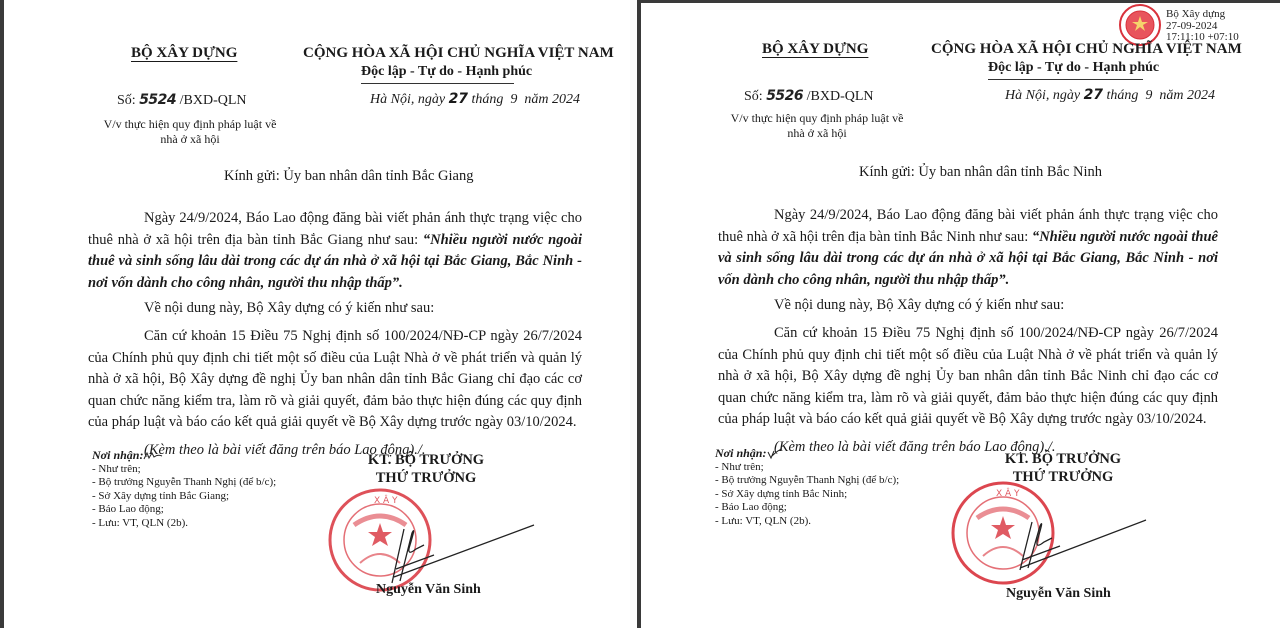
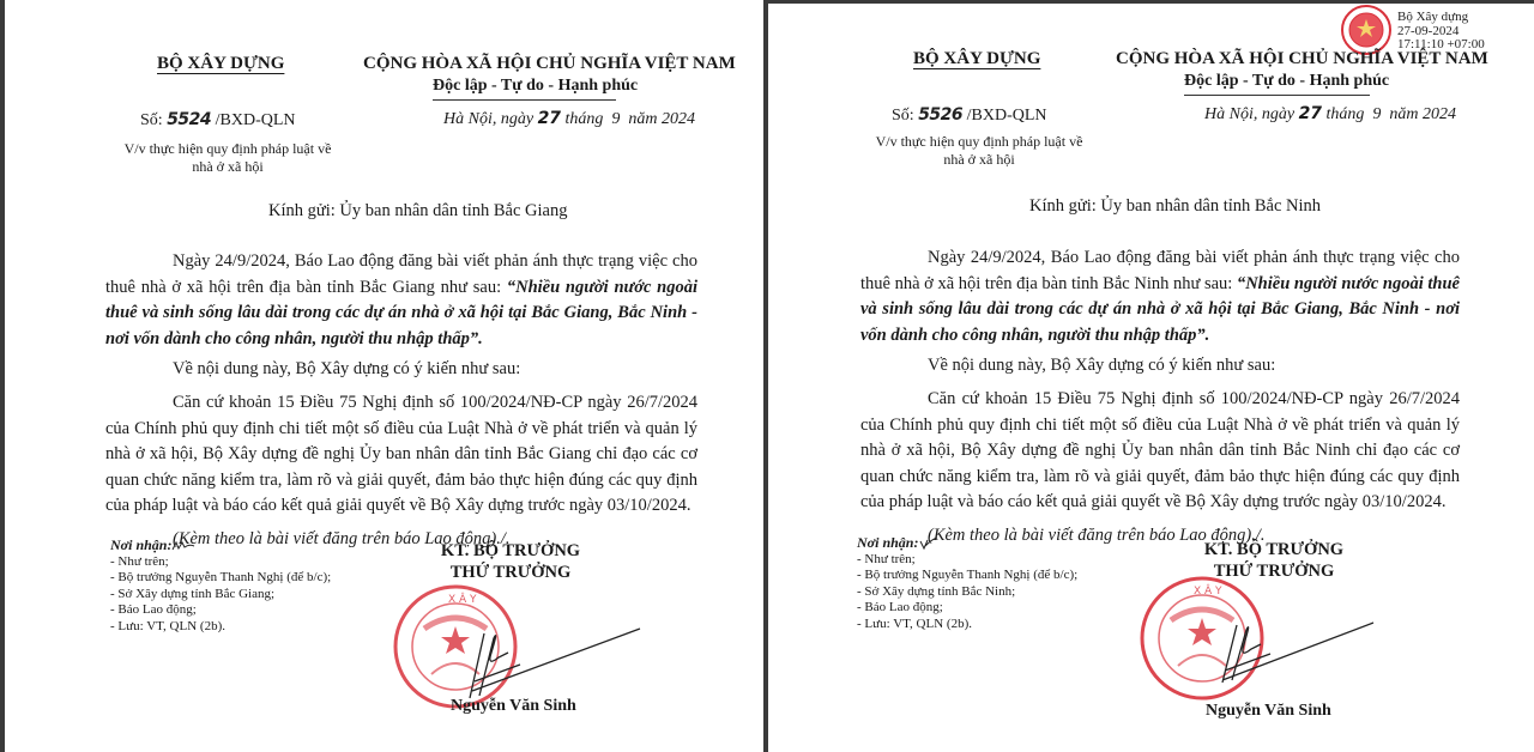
  BỘ XÂY DỰNG
  CỘNG HÒA XÃ HỘI CHỦ NGHĨA VIỆT NAM
  Độc lập - Tự do - Hạnh phúc
  Số: 5524 /BXD-QLN
  Hà Nội, ngày 27 tháng 9 năm 2024
  V/v thực hiện quy định pháp luật về
  nhà ở xã hội
  Kính gửi: Ủy ban nhân dân tỉnh Bắc Giang
  Ngày 24/9/2024, Báo Lao động đăng bài viết phản ánh thực trạng việc cho thuê nhà ở xã hội trên địa bàn tỉnh Bắc Giang như sau: “Nhiều người nước ngoài thuê và sinh sống lâu dài trong các dự án nhà ở xã hội tại Bắc Giang, Bắc Ninh - nơi vốn dành cho công nhân, người thu nhập thấp”.
  Về nội dung này, Bộ Xây dựng có ý kiến như sau:
  Căn cứ khoản 15 Điều 75 Nghị định số 100/2024/NĐ-CP ngày 26/7/2024 của Chính phủ quy định chi tiết một số điều của Luật Nhà ở về phát triển và quản lý nhà ở xã hội, Bộ Xây dựng đề nghị Ủy ban nhân dân tỉnh Bắc Giang chỉ đạo các cơ quan chức năng kiểm tra, làm rõ và giải quyết, đảm bảo thực hiện đúng các quy định của pháp luật và báo cáo kết quả giải quyết về Bộ Xây dựng trước ngày 03/10/2024.
  (Kèm theo là bài viết đăng trên báo Lao động)./.
  Nơi nhận:
  - Như trên;
  - Bộ trưởng Nguyễn Thanh Nghị (để b/c);
  - Sở Xây dựng tỉnh Bắc Giang;
  - Báo Lao động;
  - Lưu: VT, QLN (2b).
  KT. BỘ TRƯỞNG
  THỨ TRƯỞNG
  X Â Y
  Nguyễn Văn Sinh
  Bộ Xây dựng
  27-09-2024
- 17:11:10 +07:10
+ 17:11:10 +07:00
  BỘ XÂY DỰNG
  CỘNG HÒA XÃ HỘI CHỦ NGHĨA VIỆT NAM
  Độc lập - Tự do - Hạnh phúc
  Số: 5526 /BXD-QLN
  Hà Nội, ngày 27 tháng 9 năm 2024
  V/v thực hiện quy định pháp luật về
  nhà ở xã hội
  Kính gửi: Ủy ban nhân dân tỉnh Bắc Ninh
  Ngày 24/9/2024, Báo Lao động đăng bài viết phản ánh thực trạng việc cho thuê nhà ở xã hội trên địa bàn tỉnh Bắc Ninh như sau: “Nhiều người nước ngoài thuê và sinh sống lâu dài trong các dự án nhà ở xã hội tại Bắc Giang, Bắc Ninh - nơi vốn dành cho công nhân, người thu nhập thấp”.
  Về nội dung này, Bộ Xây dựng có ý kiến như sau:
  Căn cứ khoản 15 Điều 75 Nghị định số 100/2024/NĐ-CP ngày 26/7/2024 của Chính phủ quy định chi tiết một số điều của Luật Nhà ở về phát triển và quản lý nhà ở xã hội, Bộ Xây dựng đề nghị Ủy ban nhân dân tỉnh Bắc Ninh chỉ đạo các cơ quan chức năng kiểm tra, làm rõ và giải quyết, đảm bảo thực hiện đúng các quy định của pháp luật và báo cáo kết quả giải quyết về Bộ Xây dựng trước ngày 03/10/2024.
  (Kèm theo là bài viết đăng trên báo Lao động)./.
  Nơi nhận:
  - Như trên;
  - Bộ trưởng Nguyễn Thanh Nghị (để b/c);
  - Sở Xây dựng tỉnh Bắc Ninh;
  - Báo Lao động;
  - Lưu: VT, QLN (2b).
  KT. BỘ TRƯỞNG
  THỨ TRƯỞNG
  X Â Y
  Nguyễn Văn Sinh
